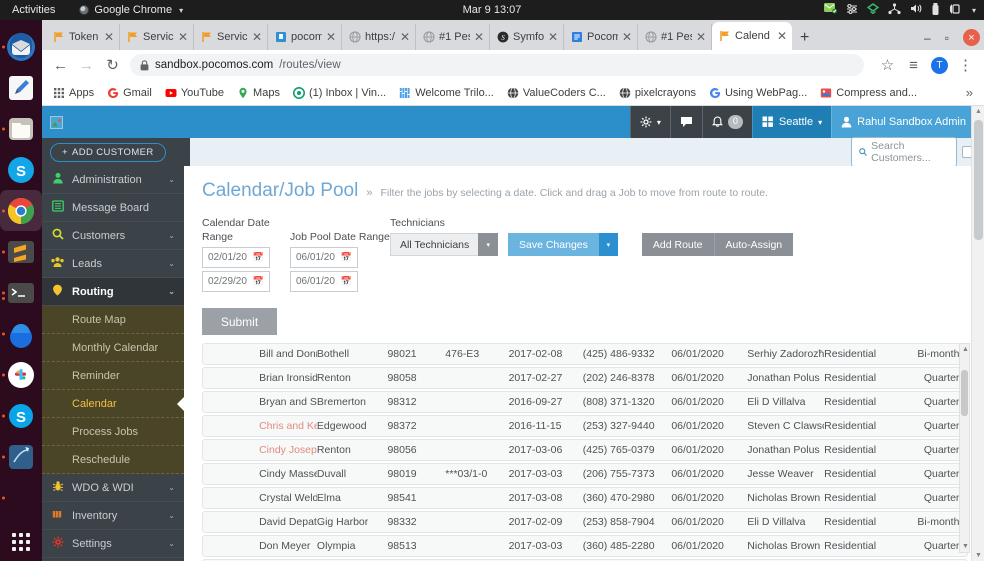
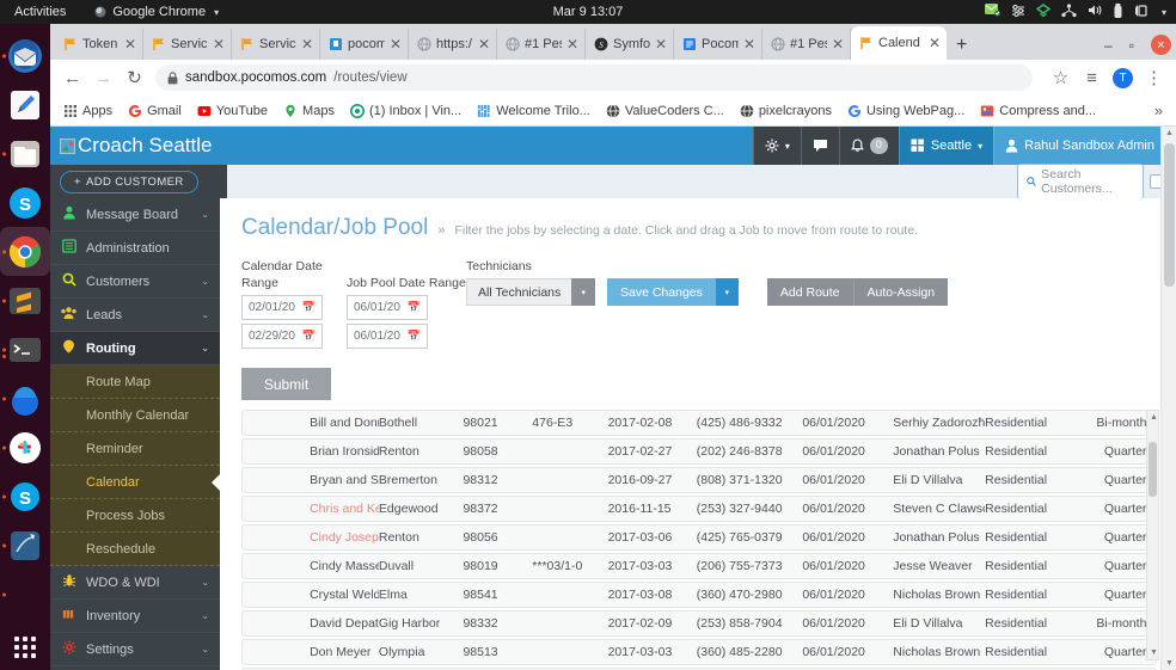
  Activities
  Google Chrome
  ▾
  Mar 9 13:07
  ▾
  S
  S
  Token
  ✕
  Servic
  ✕
  Servic
  ✕
  pocom
  ✕
  https:/
  ✕
  #1 Pe
  ✕
  S
  Symfo
  ✕
  Pocom
  ✕
  #1 Pe
  ✕
  Calend
  ✕
  +
  –
  ▫
  ×
  ←
  →
  ↻
  sandbox.pocomos.com
  /routes/view
  ☆
  ≡
  T
  ⋮
  Apps
  Gmail
  YouTube
  Maps
  (1) Inbox | Vin...
  Welcome Trilo...
  ValueCoders C...
  pixelcrayons
  Using WebPag...
  Compress and...
  »
+ Croach Seattle
  ▾
  0
  Seattle
  ▾
  Rahul Sandbox Admin
  +
  ADD CUSTOMER
  Search Customers...
- Administration
+ Message Board
  ⌄
- Message Board
+ Administration
  Customers
  ⌄
  Leads
  ⌄
  Routing
  ⌄
  Route Map
  Monthly Calendar
  Reminder
  Calendar
  Process Jobs
  Reschedule
  WDO & WDI
  ⌄
  Inventory
  ⌄
  Settings
  ⌄
  Calendar/Job Pool
  »
  Filter the jobs by selecting a date. Click and drag a Job to move from route to route.
  Calendar Date Range
  02/01/20
  📅
  02/29/20
  📅
  Job Pool Date Range
  06/01/20
  📅
  06/01/20
  📅
  Technicians
  All Technicians
  Save Changes
  Add Route
  Auto-Assign
  Submit
  Bill and Don
  Bothell
  98021
  476-E3
  2017-02-08
  (425) 486-9332
  06/01/2020
  Serhiy Zadorozħ
  Residential
  Bi-month
  Brian Ironsid
  Renton
  98058
  2017-02-27
  (202) 246-8378
  06/01/2020
  Jonathan Polus
  Residential
  Quarter
  Bremerton
  98312
  2016-09-27
  (808) 371-1320
  06/01/2020
  Eli D Villalva
  Residential
  Quarter
  Chris and Ke
  Edgewood
  98372
  2016-11-15
  (253) 327-9440
  06/01/2020
  Steven C Claws
  Residential
  Quarter
  Cindy Josep
  Renton
  98056
  2017-03-06
  (425) 765-0379
  06/01/2020
  Jonathan Polus
  Residential
  Quarter
  Cindy Masse
  Duvall
  98019
  ***03/1-0
  2017-03-03
  (206) 755-7373
  06/01/2020
  Jesse Weaver
  Residential
  Quarter
  Crystal Weld
  Elma
  98541
  2017-03-08
  (360) 470-2980
  06/01/2020
  Nicholas Brown
  Residential
  Quarter
  David Depat
  Gig Harbor
  98332
  2017-02-09
  (253) 858-7904
  06/01/2020
  Eli D Villalva
  Residential
  Bi-month
  Don Meyer
  Olympia
  98513
  2017-03-03
  (360) 485-2280
  06/01/2020
  Nicholas Brown
  Residential
  Quarter
